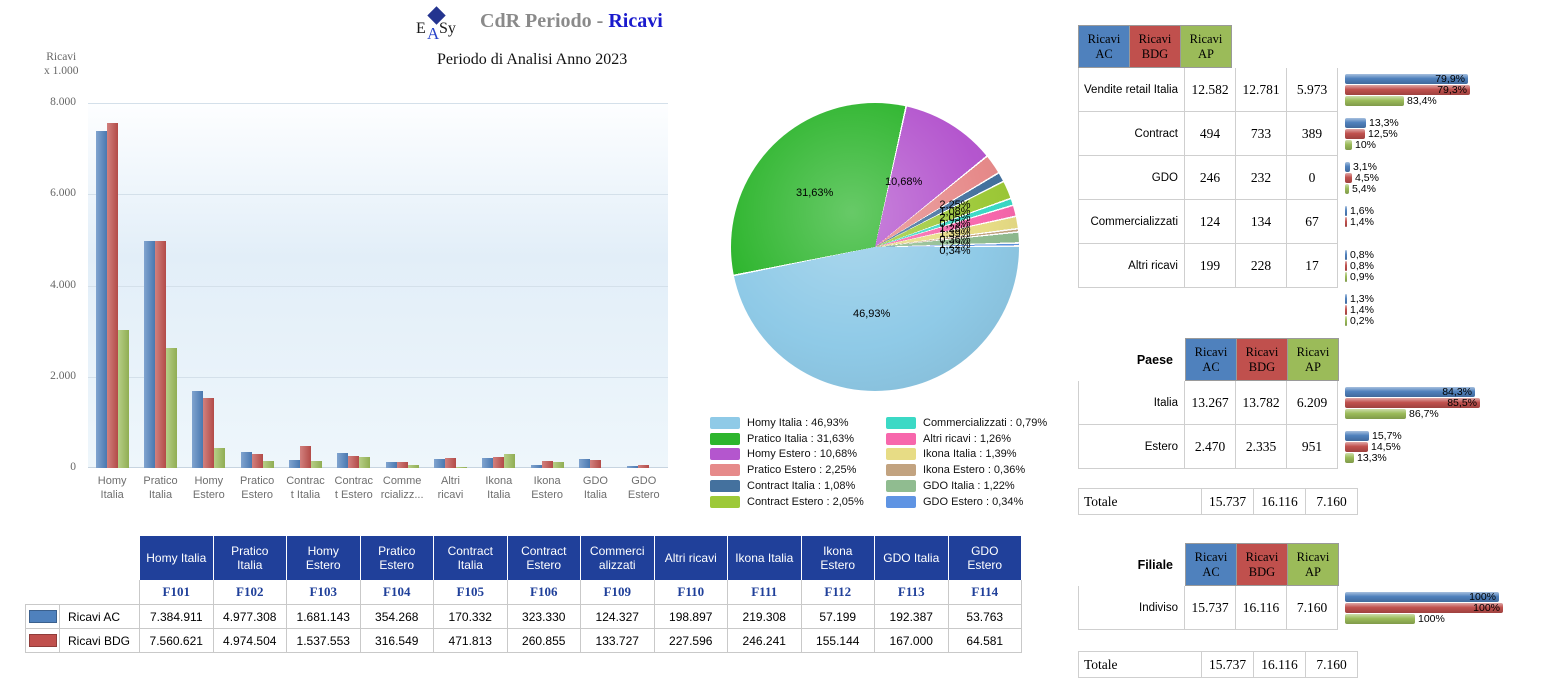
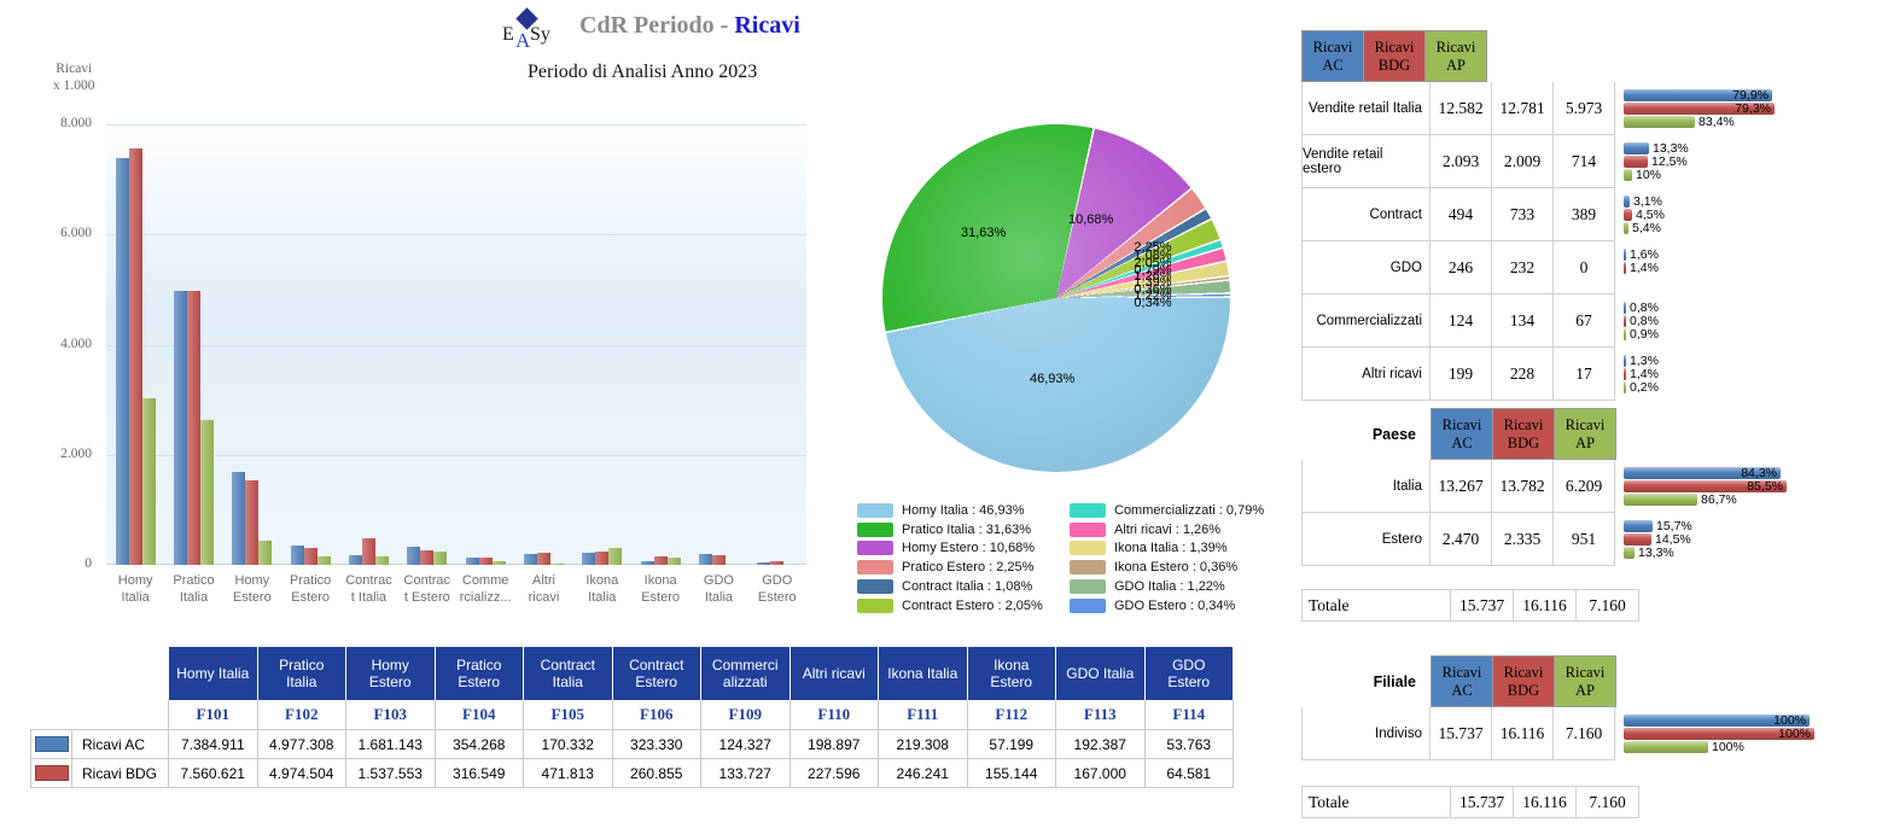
  E
  A
  Sy
  CdR Periodo - Ricavi
  Periodo di Analisi Anno 2023
  Ricavi
  x 1.000
  8.000
  6.000
  4.000
  2.000
  0
  Homy
  Italia
  Pratico
  Italia
  Homy
  Estero
  Pratico
  Estero
  Contrac
  t Italia
  Contrac
  t Estero
  Comme
  rcializz...
  Altri
  ricavi
  Ikona
  Italia
  Ikona
  Estero
  GDO
  Italia
  GDO
  Estero
  46,93%
  31,63%
  10,68%
  2,25%
  1,08%
  2,05%
  0,79%
  1,26%
  1,39%
  0,36%
  1,22%
  0,34%
  Homy Italia : 46,93%
  Pratico Italia : 31,63%
  Homy Estero : 10,68%
  Pratico Estero : 2,25%
  Contract Italia : 1,08%
  Contract Estero : 2,05%
  Commercializzati : 0,79%
  Altri ricavi : 1,26%
  Ikona Italia : 1,39%
  Ikona Estero : 0,36%
  GDO Italia : 1,22%
  GDO Estero : 0,34%
  Ricavi
  AC
  Ricavi
  BDG
  Ricavi
  AP
  Vendite retail Italia
  12.582
  12.781
  5.973
+ Vendite retail estero
+ 2.093
+ 2.009
+ 714
  Contract
  494
  733
  389
  GDO
  246
  232
  0
  Commercializzati
  124
  134
  67
  Altri ricavi
  199
  228
  17
  79,9%
  79,3%
  83,4%
  13,3%
  12,5%
  10%
  3,1%
  4,5%
  5,4%
  1,6%
  1,4%
  0,8%
  0,8%
  0,9%
  1,3%
  1,4%
  0,2%
  Paese
  Ricavi
  AC
  Ricavi
  BDG
  Ricavi
  AP
  Italia
  13.267
  13.782
  6.209
  Estero
  2.470
  2.335
  951
  Totale
  15.737
  16.116
  7.160
  84,3%
  85,5%
  86,7%
  15,7%
  14,5%
  13,3%
  Filiale
  Ricavi
  AC
  Ricavi
  BDG
  Ricavi
  AP
  Indiviso
  15.737
  16.116
  7.160
  Totale
  15.737
  16.116
  7.160
  100%
  100%
  100%
  Homy Italia
  Pratico
  Italia
  Homy
  Estero
  Pratico
  Estero
  Contract
  Italia
  Contract
  Estero
  Commerci
  alizzati
  Altri ricavi
  Ikona Italia
  Ikona
  Estero
  GDO Italia
  GDO
  Estero
  F101
  F102
  F103
  F104
  F105
  F106
  F109
  F110
  F111
  F112
  F113
  F114
  Ricavi AC
  7.384.911
  4.977.308
  1.681.143
  354.268
  170.332
  323.330
  124.327
  198.897
  219.308
  57.199
  192.387
  53.763
  Ricavi BDG
  7.560.621
  4.974.504
  1.537.553
  316.549
  471.813
  260.855
  133.727
  227.596
  246.241
  155.144
  167.000
  64.581
